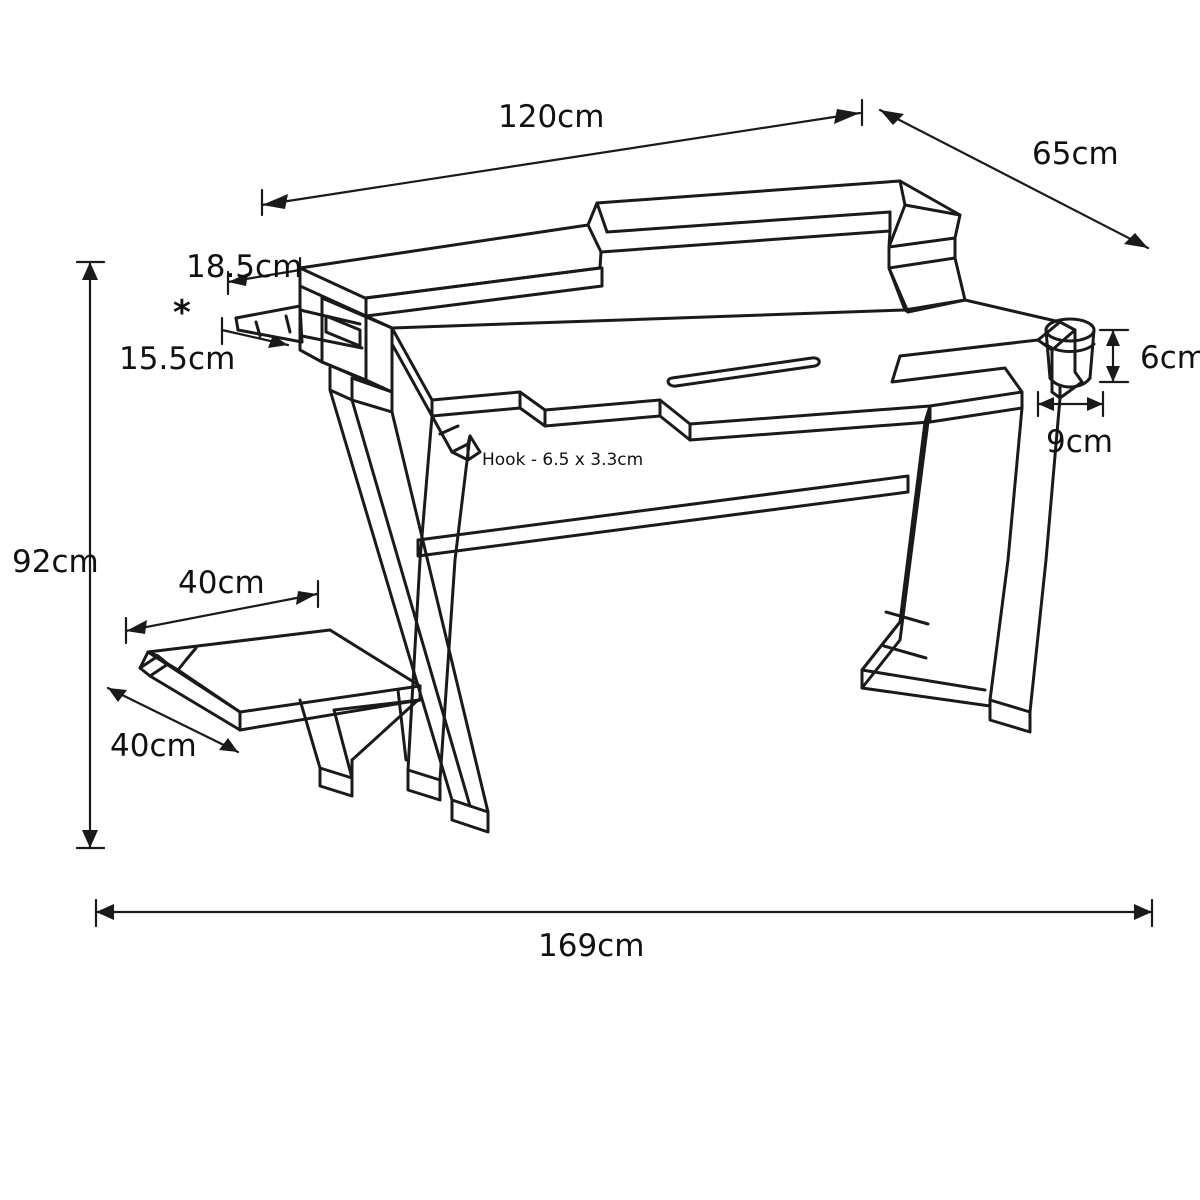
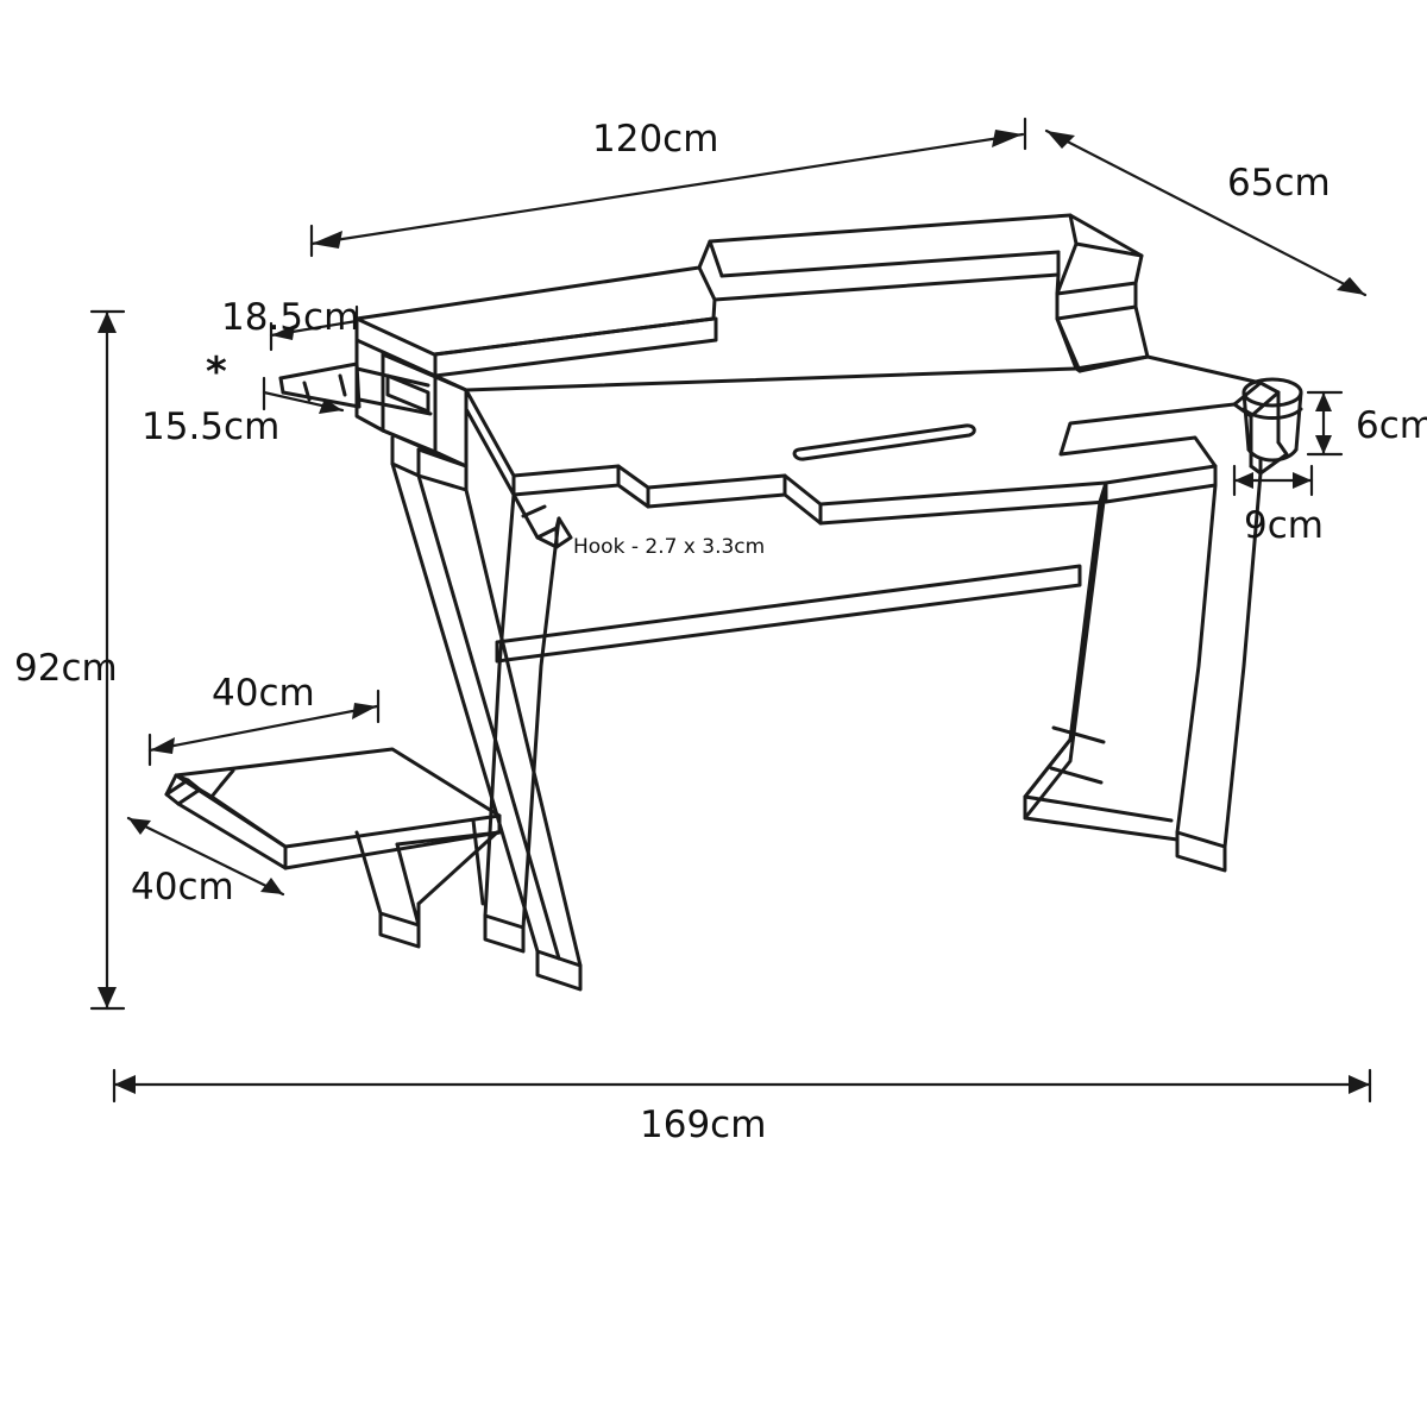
  120cm
  65cm
  18.5cm
  15.5cm
  6cm
  9cm
  92cm
  40cm
  40cm
  169cm
- Hook - 6.5 x 3.3cm
+ Hook - 2.7 x 3.3cm
  *
